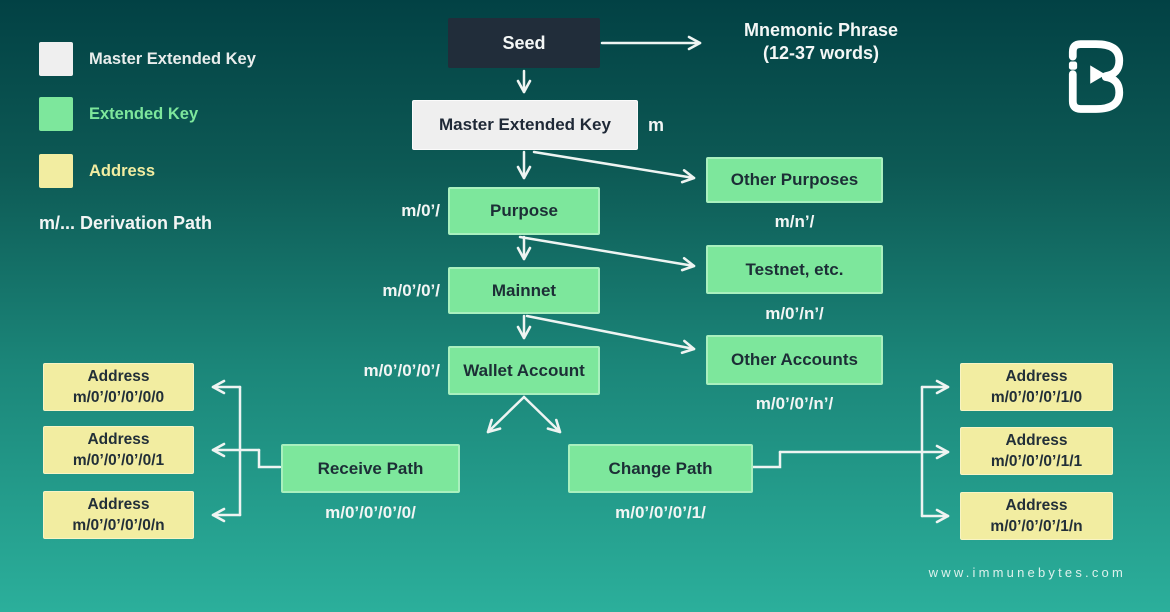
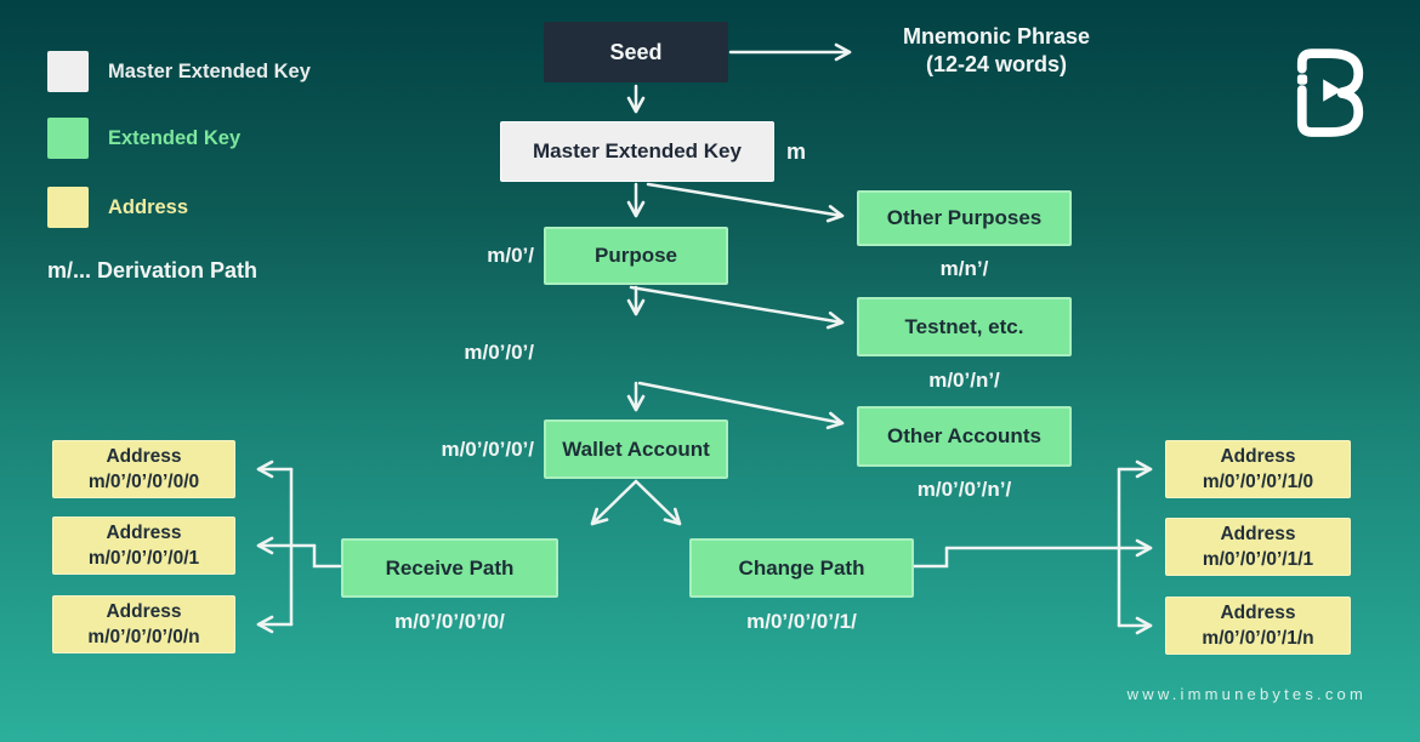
  Master Extended Key
  Extended Key
  Address
  m/... Derivation Path
  Seed
  Mnemonic Phrase
- (12-37 words)
+ (12-24 words)
  Master Extended Key
  m
  Purpose
  m/0’/
- Mainnet
  m/0’/0’/
  Wallet Account
  m/0’/0’/0’/
  Other Purposes
  m/n’/
  Testnet, etc.
  m/0’/n’/
  Other Accounts
  m/0’/0’/n’/
  Receive Path
  m/0’/0’/0’/0/
  Change Path
  m/0’/0’/0’/1/
  Address
  m/0’/0’/0’/0/0
  Address
  m/0’/0’/0’/0/1
  Address
  m/0’/0’/0’/0/n
  Address
  m/0’/0’/0’/1/0
  Address
  m/0’/0’/0’/1/1
  Address
  m/0’/0’/0’/1/n
  www.immunebytes.com
